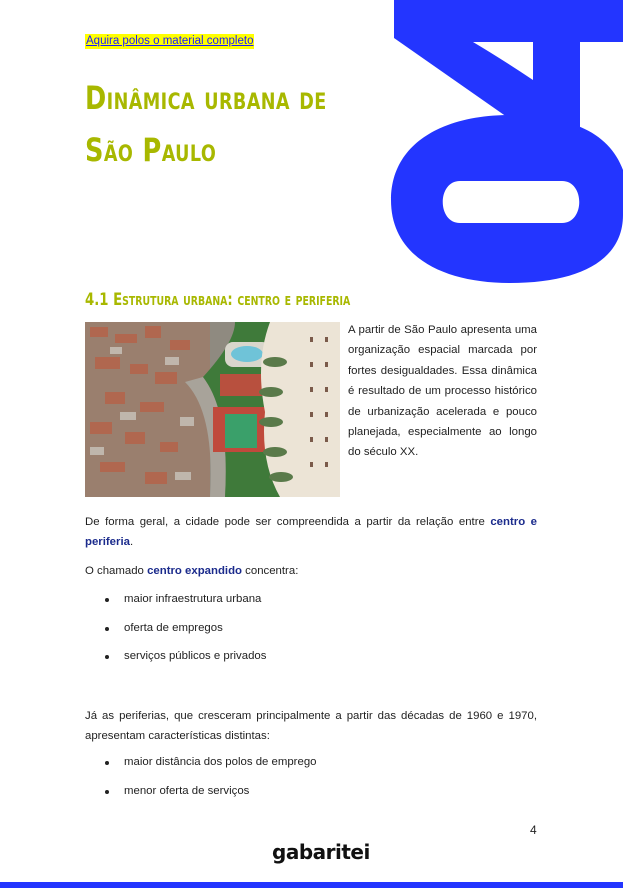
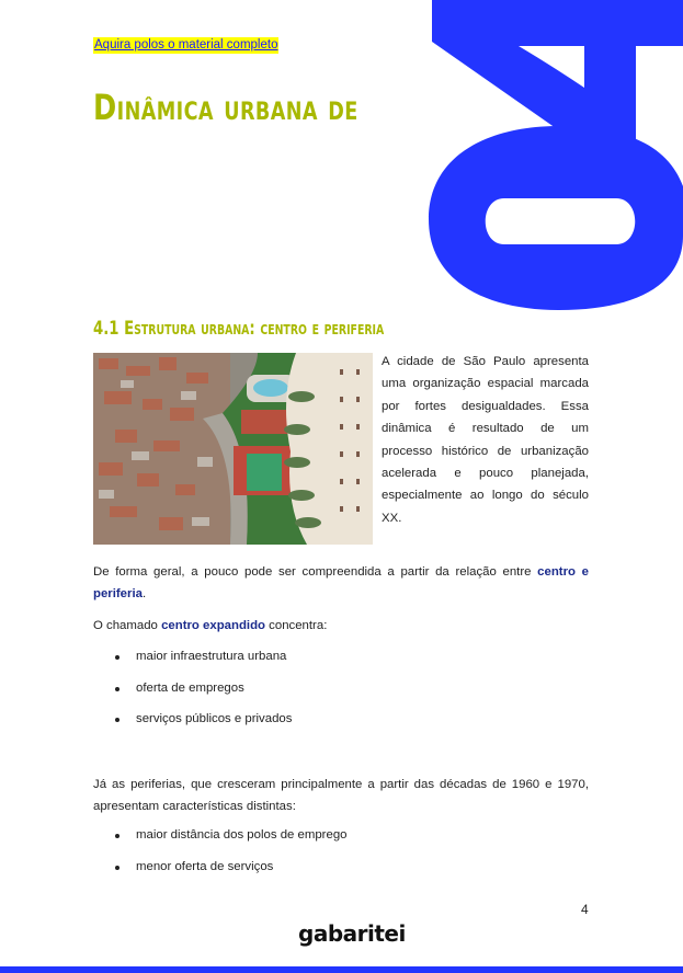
  Aquira polos o material completo
  Dinâmica urbana de
- São Paulo
  4.1 Estrutura urbana: centro e periferia
- A partir de São Paulo apresenta uma organização espacial marcada por fortes desigualdades. Essa dinâmica é resultado de um processo histórico de urbanização acelerada e pouco planejada, especialmente ao longo do século XX.
+ A cidade de São Paulo apresenta uma organização espacial marcada por fortes desigualdades. Essa dinâmica é resultado de um processo histórico de urbanização acelerada e pouco planejada, especialmente ao longo do século XX.
- De forma geral, a cidade pode ser compreendida a partir da relação entre centro e periferia.
+ De forma geral, a pouco pode ser compreendida a partir da relação entre centro e periferia.
  O chamado centro expandido concentra:
  maior infraestrutura urbana
  oferta de empregos
  serviços públicos e privados
  Já as periferias, que cresceram principalmente a partir das décadas de 1960 e 1970, apresentam características distintas:
  maior distância dos polos de emprego
  menor oferta de serviços
  4
  gabaritei
